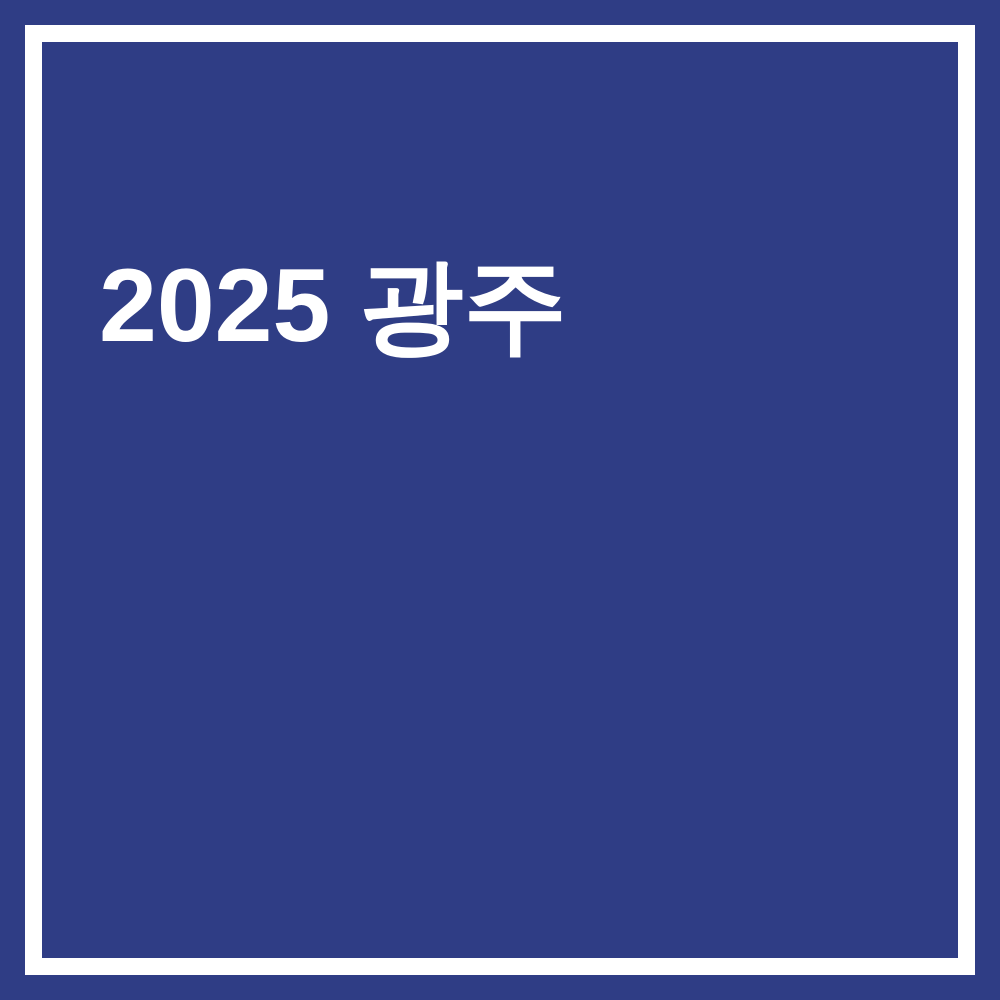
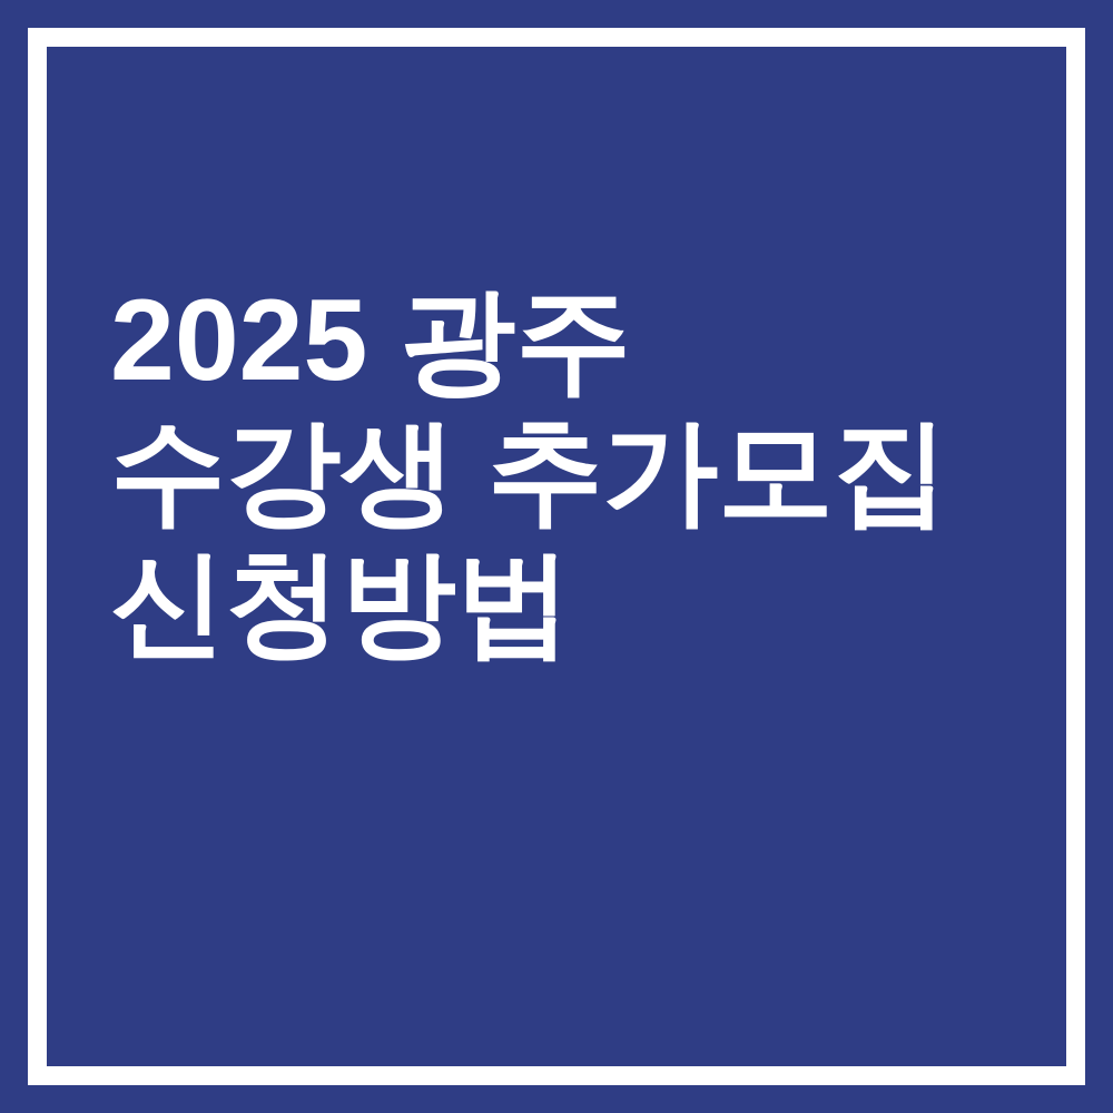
  2025 광주
+ 수강생 추가모집
+ 신청방법
